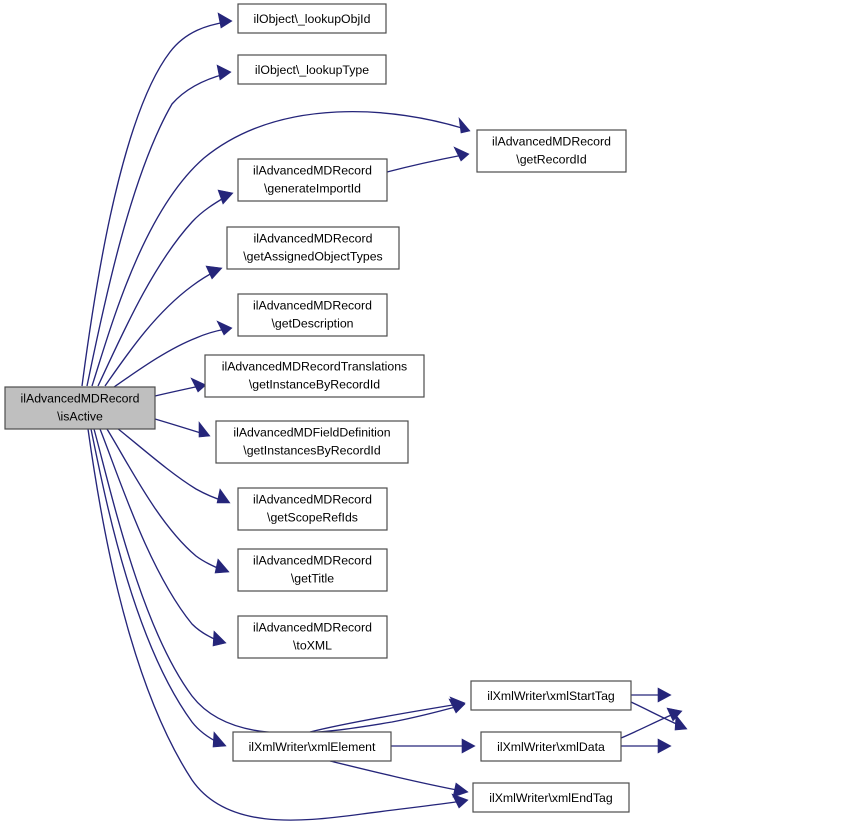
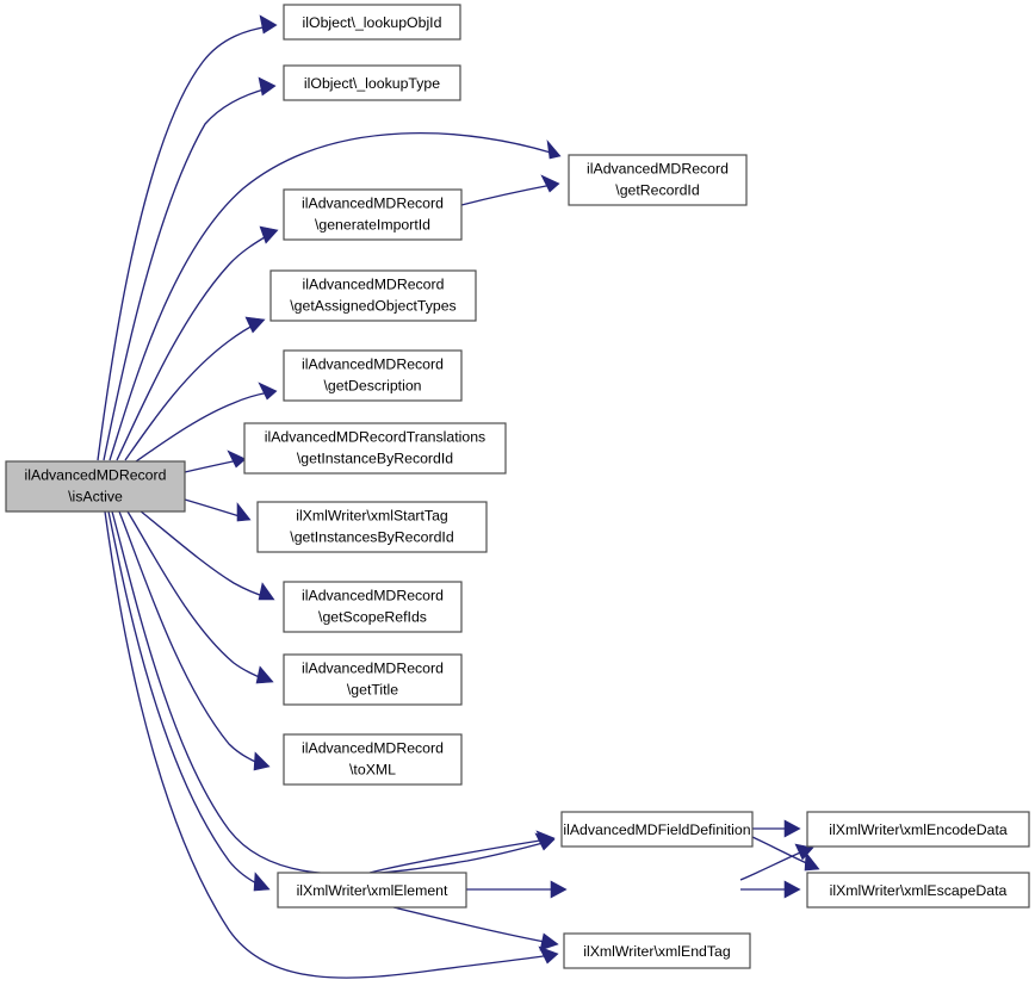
  ilAdvancedMDRecord
  \isActive
  ilObject\_lookupObjId
  ilObject\_lookupType
  ilAdvancedMDRecord
  \getRecordId
  ilAdvancedMDRecord
  \generateImportId
  ilAdvancedMDRecord
  \getAssignedObjectTypes
  ilAdvancedMDRecord
  \getDescription
  ilAdvancedMDRecordTranslations
  \getInstanceByRecordId
- ilAdvancedMDFieldDefinition
+ ilXmlWriter\xmlStartTag
  \getInstancesByRecordId
  ilAdvancedMDRecord
  \getScopeRefIds
  ilAdvancedMDRecord
  \getTitle
  ilAdvancedMDRecord
  \toXML
- ilXmlWriter\xmlStartTag
+ ilAdvancedMDFieldDefinition
  ilXmlWriter\xmlElement
- ilXmlWriter\xmlData
  ilXmlWriter\xmlEndTag
+ ilXmlWriter\xmlEncodeData
+ ilXmlWriter\xmlEscapeData
